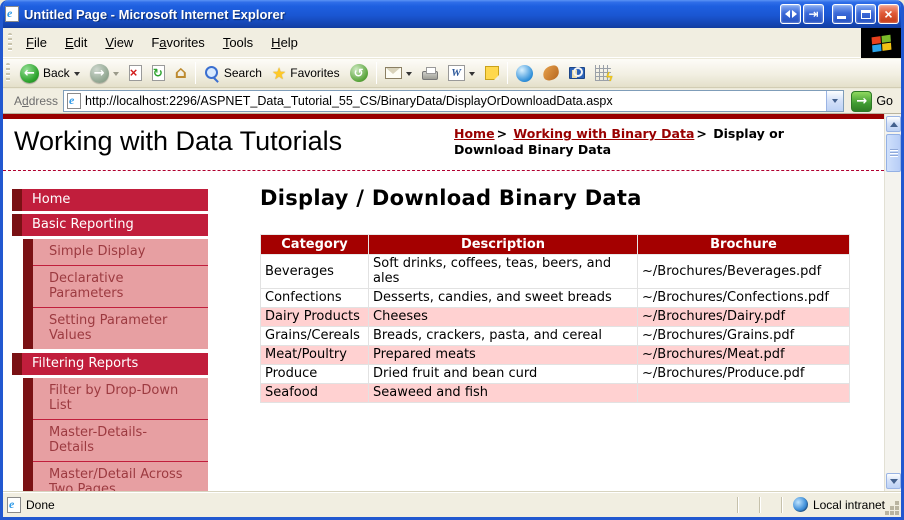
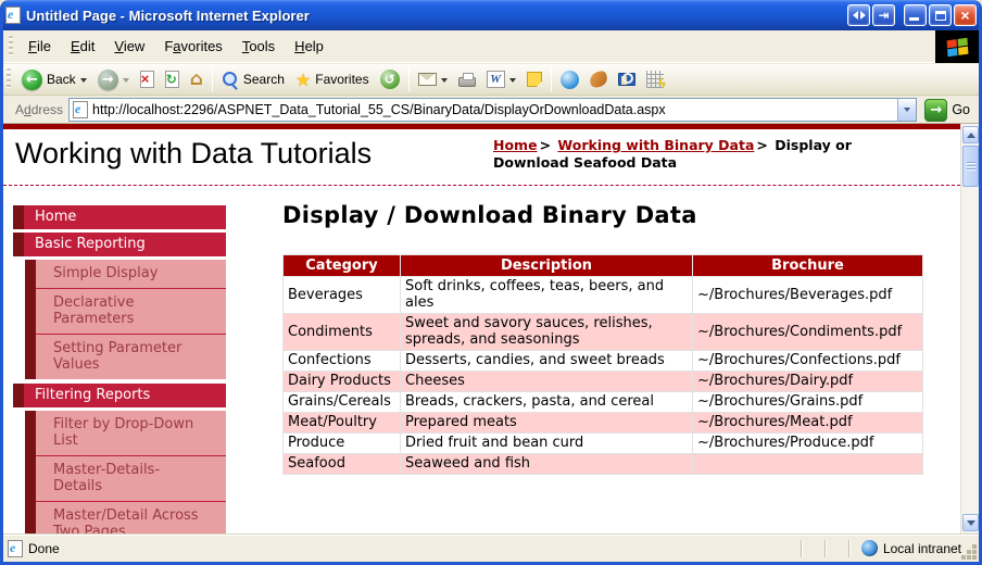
  Untitled Page - Microsoft Internet Explorer
  ⇥
  ×
  File
  Edit
  View
  Favorites
  Tools
  Help
  ←
  Back
  →
  ×
  ↻
  ⌂
  Search
  ★
  Favorites
  ↺
  W
  Address
  http://localhost:2296/ASPNET_Data_Tutorial_55_CS/BinaryData/DisplayOrDownloadData.aspx
  →
  Go
  Working with Data Tutorials
- Home > Working with Binary Data > Display or Download Binary Data
+ Home > Working with Binary Data > Display or Download Seafood Data
  Home
  Basic Reporting
  Simple Display
  Declarative Parameters
  Setting Parameter Values
  Filtering Reports
  Filter by Drop-Down List
  Master-Details-Details
  Master/Detail Across Two Pages
  Display / Download Binary Data
  Category	Description	Brochure
  Beverages	Soft drinks, coffees, teas, beers, and ales	~/Brochures/Beverages.pdf
+ Condiments	Sweet and savory sauces, relishes, spreads, and seasonings	~/Brochures/Condiments.pdf
  Confections	Desserts, candies, and sweet breads	~/Brochures/Confections.pdf
  Dairy Products	Cheeses	~/Brochures/Dairy.pdf
  Grains/Cereals	Breads, crackers, pasta, and cereal	~/Brochures/Grains.pdf
  Meat/Poultry	Prepared meats	~/Brochures/Meat.pdf
  Produce	Dried fruit and bean curd	~/Brochures/Produce.pdf
  Seafood	Seaweed and fish
  Done
  Local intranet
